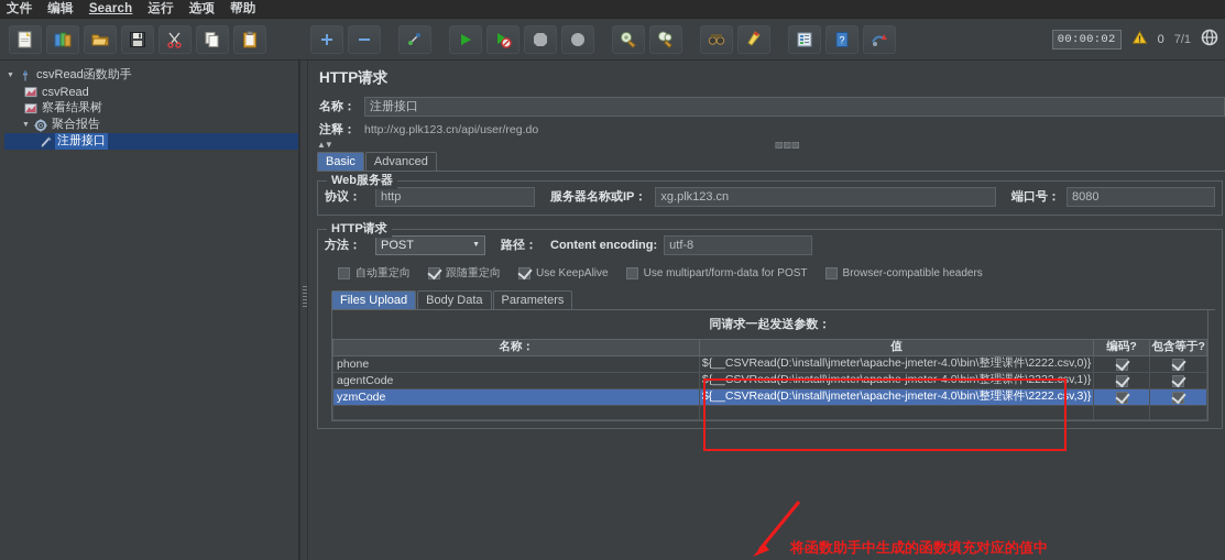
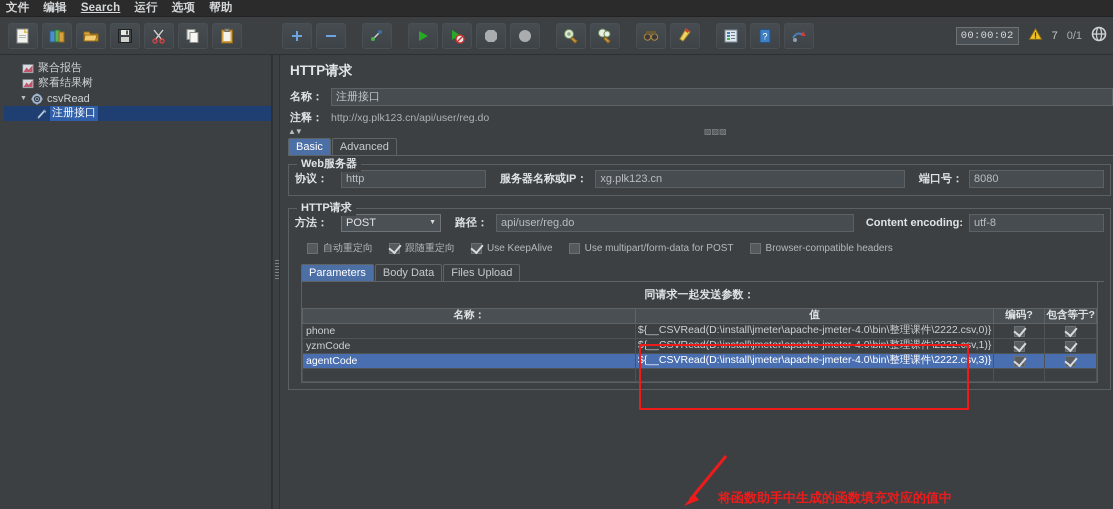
  文件
  编辑
  Search
  运行
  选项
  帮助
  ?
  00:00:02
- 0
+ 7
- 7/1
+ 0/1
- csvRead函数助手
- csvRead
+ 聚合报告
  察看结果树
- 聚合报告
+ csvRead
  注册接口
  HTTP请求
  名称：
  注册接口
  注释：
  http://xg.plk123.cn/api/user/reg.do
  ▲▼
  ▨▨▨
  Basic
  Advanced
  Web服务器
  协议：
  http
  服务器名称或IP：
  xg.plk123.cn
  端口号：
  8080
  HTTP请求
  方法：
  POST
  路径：
+ api/user/reg.do
  Content encoding:
  utf-8
  自动重定向
  跟随重定向
  Use KeepAlive
  Use multipart/form-data for POST
  Browser-compatible headers
- Files Upload
+ Parameters
  Body Data
- Parameters
+ Files Upload
  同请求一起发送参数：
  名称：	值	编码?	包含等于?
  phone	${__CSVRead(D:\install\jmeter\apache-jmeter-4.0\bin\整理课件\2222.csv,0)}
- agentCode	${__CSVRead(D:\install\jmeter\apache-jmeter-4.0\bin\整理课件\2222.csv,1)}
+ yzmCode	${__CSVRead(D:\install\jmeter\apache-jmeter-4.0\bin\整理课件\2222.csv,1)}
- yzmCode	${__CSVRead(D:\install\jmeter\apache-jmeter-4.0\bin\整理课件\2222.csv,3)}
+ agentCode	${__CSVRead(D:\install\jmeter\apache-jmeter-4.0\bin\整理课件\2222.csv,3)}
  将函数助手中生成的函数填充对应的值中
